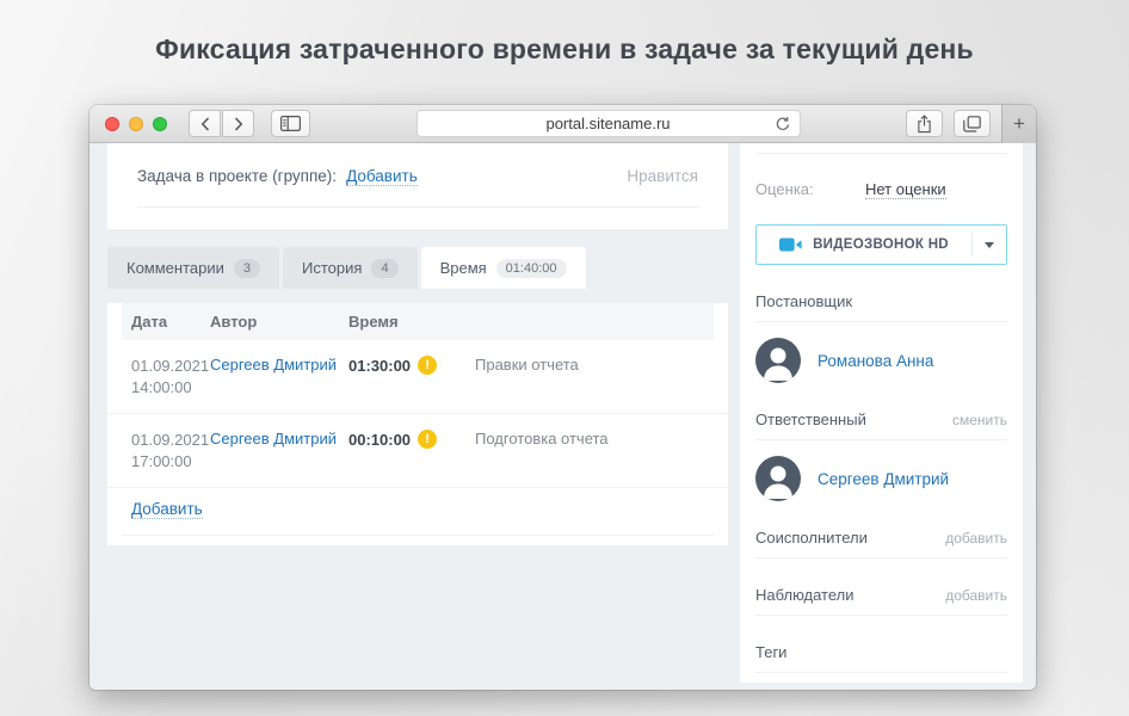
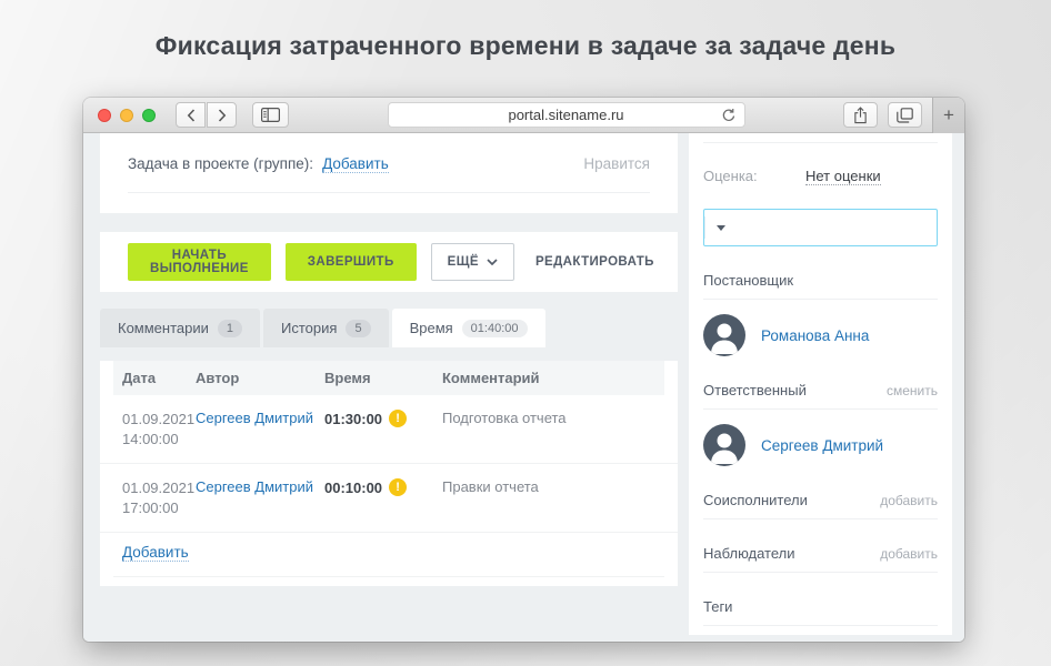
- Фиксация затраченного времени в задаче за текущий день
+ Фиксация затраченного времени в задаче за задаче день
  portal.sitename.ru
  +
  Задача в проекте (группе):
  Добавить
  Нравится
+ НАЧАТЬ ВЫПОЛНЕНИЕ
+ ЗАВЕРШИТЬ
+ ЕЩЁ
+ РЕДАКТИРОВАТЬ
  Комментарии
- 3
+ 1
  История
- 4
+ 5
  Время
  01:40:00
  Дата
  Автор
  Время
+ Комментарий
  01.09.2021
  14:00:00
  Сергеев Дмитрий
  01:30:00
  !
- Правки отчета
+ Подготовка отчета
  01.09.2021
  17:00:00
  Сергеев Дмитрий
  00:10:00
  !
- Подготовка отчета
+ Правки отчета
  Добавить
  Оценка:
  Нет оценки
- ВИДЕОЗВОНОК HD
  Постановщик
  Романова Анна
  Ответственный
  сменить
  Сергеев Дмитрий
  Соисполнители
  добавить
  Наблюдатели
  добавить
  Теги
